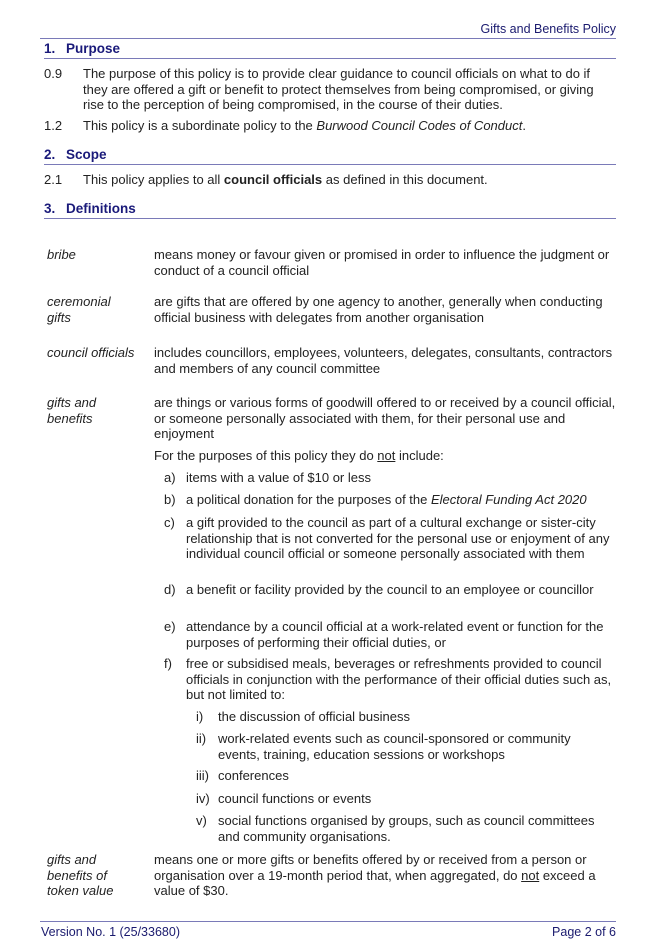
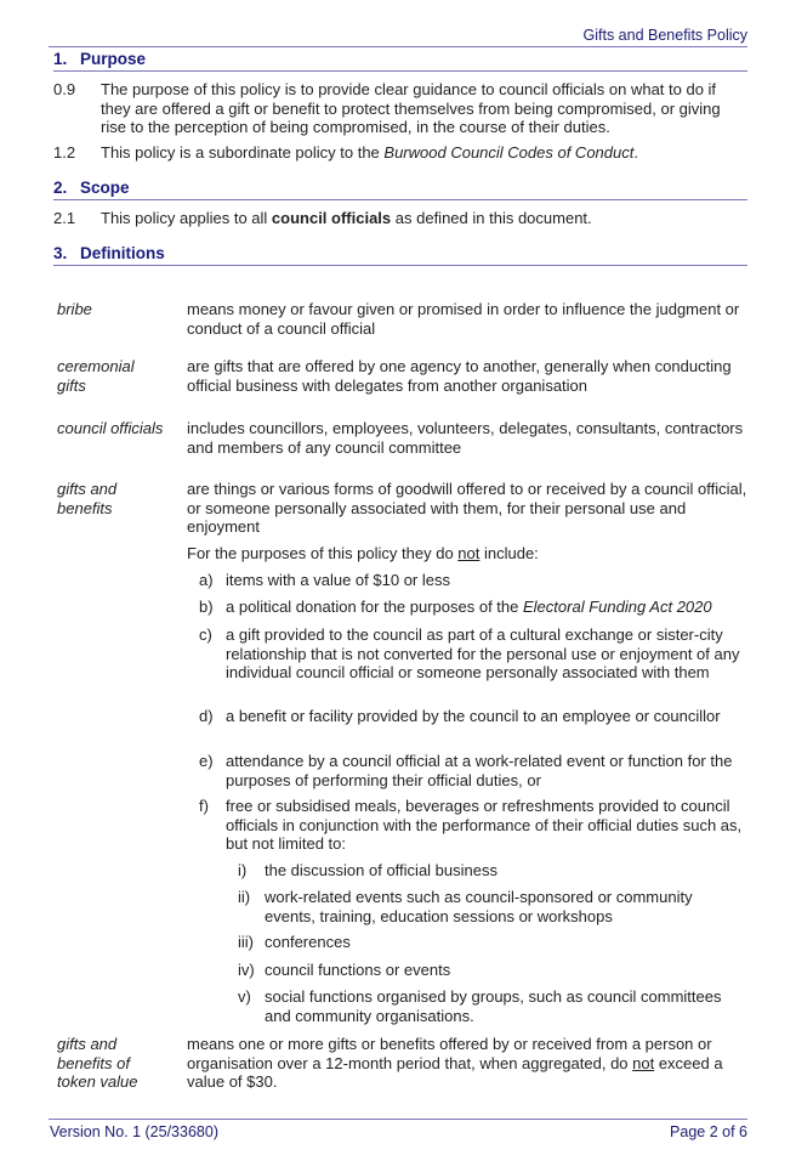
  Gifts and Benefits Policy
  1. Purpose
  0.9
  The purpose of this policy is to provide clear guidance to council officials on what to do if they are offered a gift or benefit to protect themselves from being compromised, or giving rise to the perception of being compromised, in the course of their duties.
  1.2
  This policy is a subordinate policy to the Burwood Council Codes of Conduct.
  2. Scope
  2.1
  This policy applies to all council officials as defined in this document.
  3. Definitions
  bribe
  means money or favour given or promised in order to influence the judgment or conduct of a council official
  ceremonial gifts
  are gifts that are offered by one agency to another, generally when conducting official business with delegates from another organisation
  council officials
  includes councillors, employees, volunteers, delegates, consultants, contractors and members of any council committee
  gifts and benefits
  are things or various forms of goodwill offered to or received by a council official, or someone personally associated with them, for their personal use and enjoyment
  For the purposes of this policy they do not include:
  a)
  items with a value of $10 or less
  b)
  a political donation for the purposes of the Electoral Funding Act 2020
  c)
  a gift provided to the council as part of a cultural exchange or sister-city relationship that is not converted for the personal use or enjoyment of any individual council official or someone personally associated with them
  d)
  a benefit or facility provided by the council to an employee or councillor
  e)
  attendance by a council official at a work-related event or function for the purposes of performing their official duties, or
  f)
  free or subsidised meals, beverages or refreshments provided to council officials in conjunction with the performance of their official duties such as, but not limited to:
  i)
  the discussion of official business
  ii)
  work-related events such as council-sponsored or community events, training, education sessions or workshops
  iii)
  conferences
  iv)
  council functions or events
  v)
  social functions organised by groups, such as council committees and community organisations.
  gifts and benefits of token value
- means one or more gifts or benefits offered by or received from a person or organisation over a 19-month period that, when aggregated, do not exceed a value of $30.
+ means one or more gifts or benefits offered by or received from a person or organisation over a 12-month period that, when aggregated, do not exceed a value of $30.
  Version No. 1 (25/33680)
  Page 2 of 6
